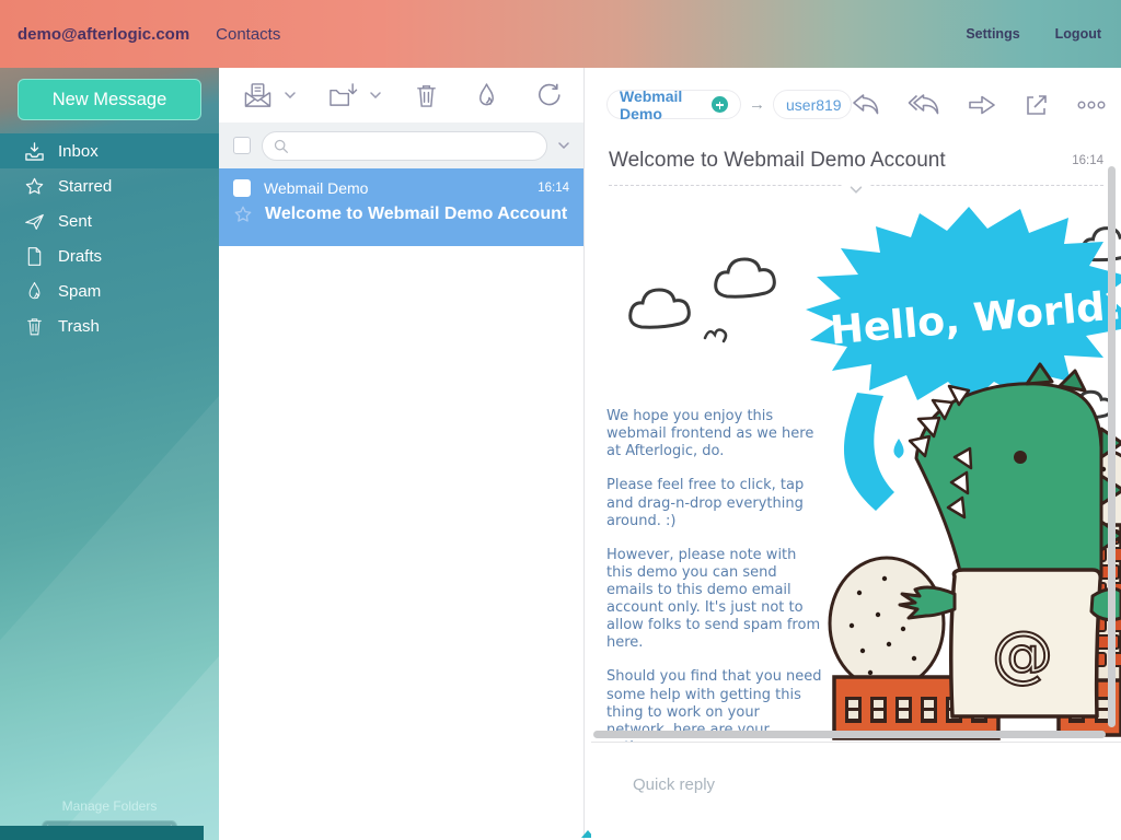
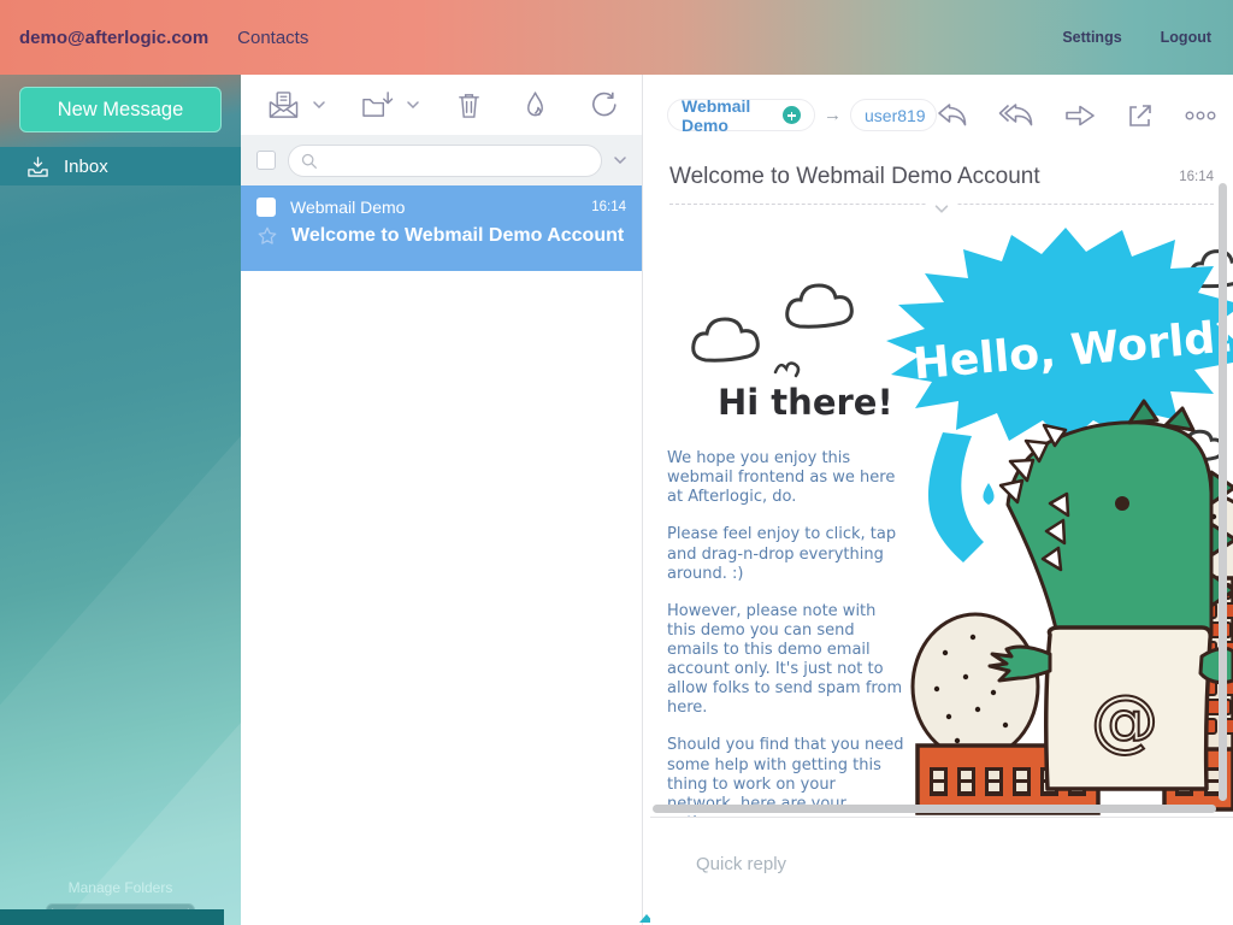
  demo@afterlogic.com
  Contacts
  Settings
  Logout
  New Message
  Inbox
- Starred
- Sent
- Drafts
- Spam
- Trash
  Manage Folders
  Webmail Demo
  16:14
  Welcome to Webmail Demo Account
  Webmail Demo
  →
  user819
  Welcome to Webmail Demo Account
  16:14
  @
+ Hi there!
  We hope you enjoy this webmail frontend as we here at Afterlogic, do.
- Please feel free to click, tap and drag-n-drop everything around. :)
+ Please feel enjoy to click, tap and drag-n-drop everything around. :)
  However, please note with this demo you can send emails to this demo email account only. It's just not to allow folks to send spam from here.
  Should you find that you need some help with getting this thing to work on your
  Quick reply
